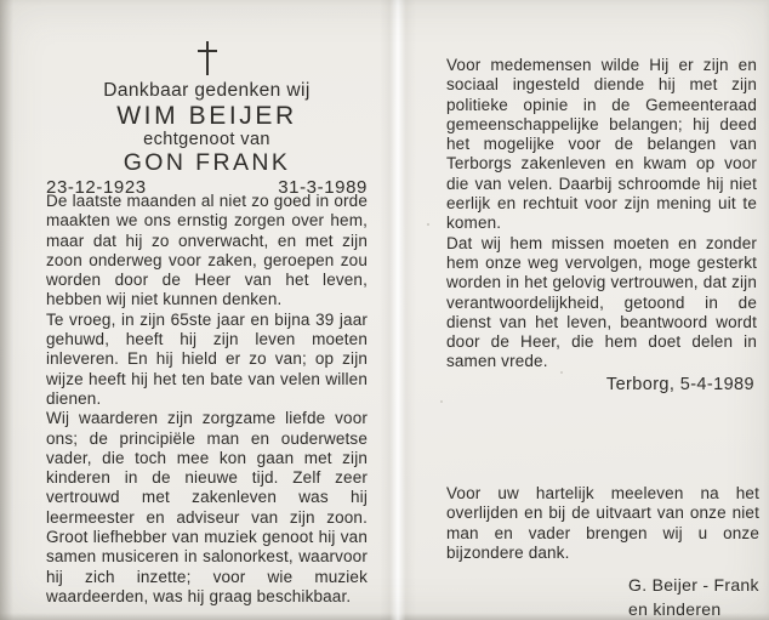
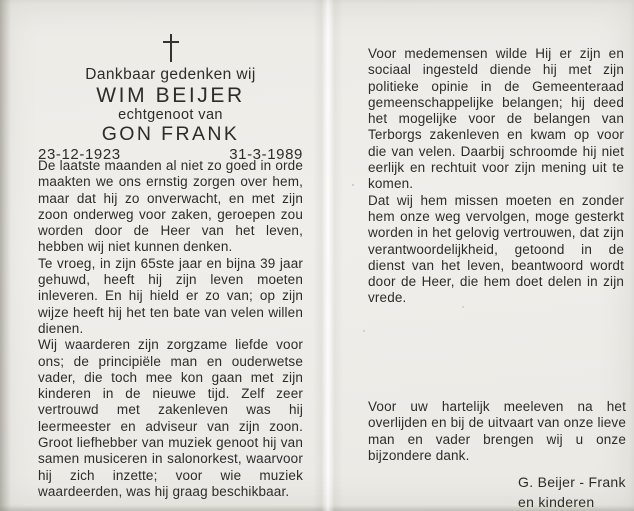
  Dankbaar gedenken wij
  WIM BEIJER
  echtgenoot van
  GON FRANK
  23-12-1923
  31-3-1989
  De laatste maanden al niet zo goed in orde maakten we ons ernstig zorgen over hem, maar dat hij zo onverwacht, en met zijn zoon onderweg voor zaken, geroepen zou worden door de Heer van het leven, hebben wij niet kunnen denken.
  Te vroeg, in zijn 65ste jaar en bijna 39 jaar gehuwd, heeft hij zijn leven moeten inleveren. En hij hield er zo van; op zijn wijze heeft hij het ten bate van velen willen dienen.
  Wij waarderen zijn zorgzame liefde voor ons; de principiële man en ouderwetse vader, die toch mee kon gaan met zijn kinderen in de nieuwe tijd. Zelf zeer vertrouwd met zakenleven was hij leermeester en adviseur van zijn zoon. Groot liefhebber van muziek genoot hij van samen musiceren in salonorkest, waarvoor hij zich inzette; voor wie muziek waardeerden, was hij graag beschikbaar.
  Voor medemensen wilde Hij er zijn en sociaal ingesteld diende hij met zijn politieke opinie in de Gemeenteraad gemeenschappelijke belangen; hij deed het mogelijke voor de belangen van Terborgs zakenleven en kwam op voor die van velen. Daarbij schroomde hij niet eerlijk en rechtuit voor zijn mening uit te komen.
- Dat wij hem missen moeten en zonder hem onze weg vervolgen, moge gesterkt worden in het gelovig vertrouwen, dat zijn verantwoordelijkheid, getoond in de dienst van het leven, beantwoord wordt door de Heer, die hem doet delen in samen vrede.
+ Dat wij hem missen moeten en zonder hem onze weg vervolgen, moge gesterkt worden in het gelovig vertrouwen, dat zijn verantwoordelijkheid, getoond in de dienst van het leven, beantwoord wordt door de Heer, die hem doet delen in zijn vrede.
- Terborg, 5-4-1989
- Voor uw hartelijk meeleven na het overlijden en bij de uitvaart van onze niet man en vader brengen wij u onze bijzondere dank.
+ Voor uw hartelijk meeleven na het overlijden en bij de uitvaart van onze lieve man en vader brengen wij u onze bijzondere dank.
  G. Beijer - Frank
  en kinderen
